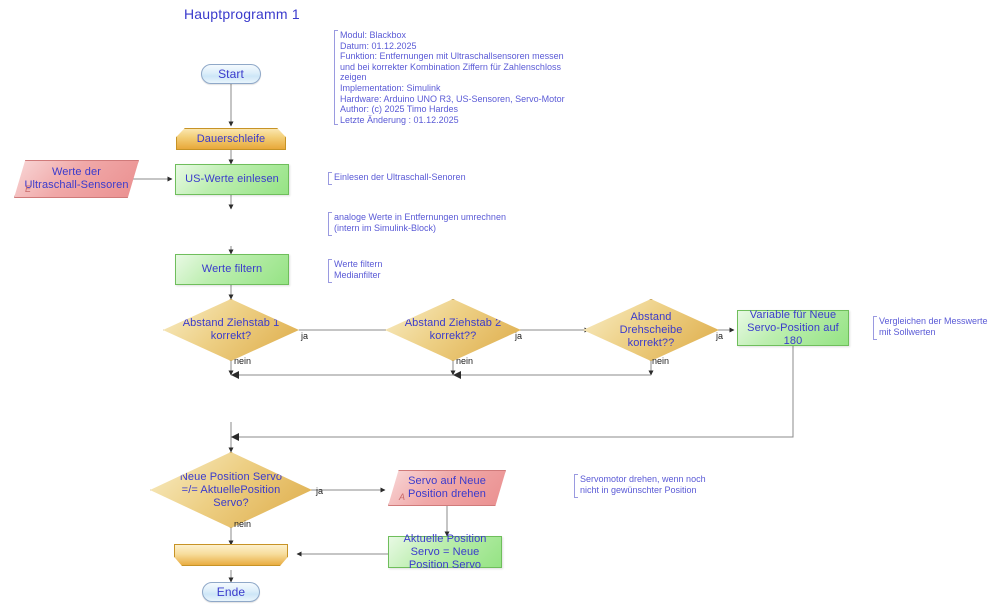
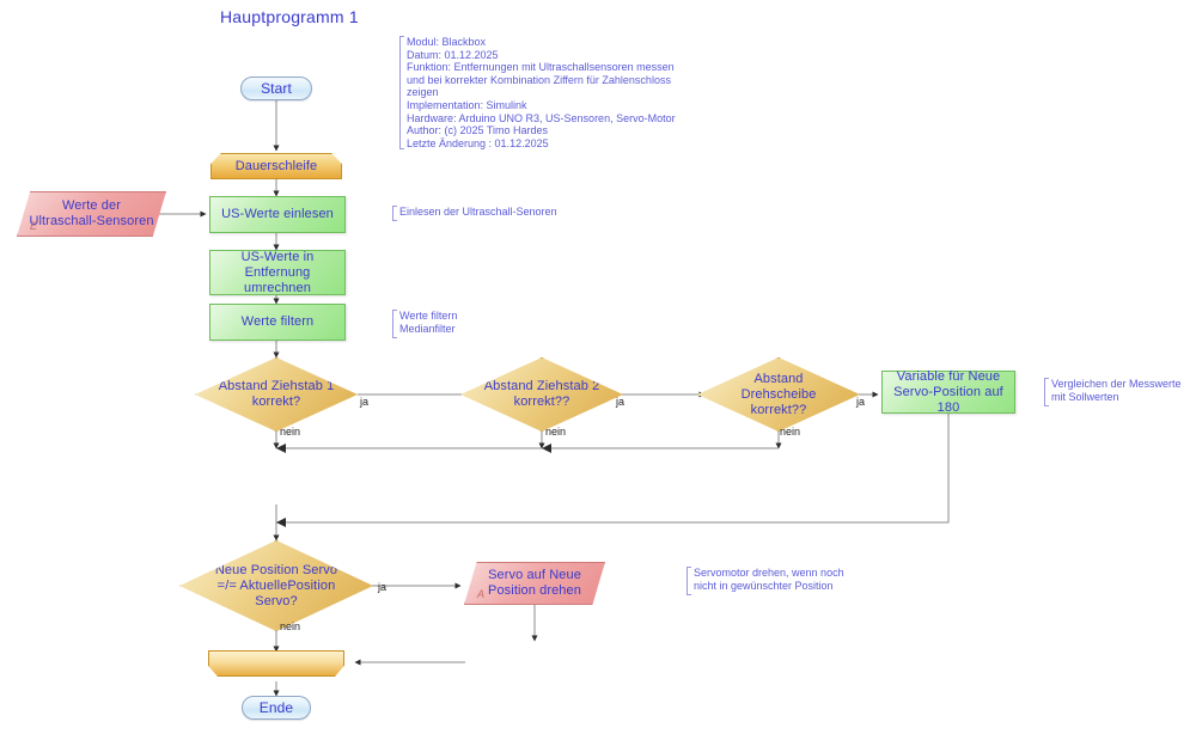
  Hauptprogramm 1
  Modul: Blackbox
  Datum: 01.12.2025
  Funktion: Entfernungen mit Ultraschallsensoren messen
  und bei korrekter Kombination Ziffern für Zahlenschloss
  zeigen
  Implementation: Simulink
  Hardware: Arduino UNO R3, US-Sensoren, Servo-Motor
  Author: (c) 2025 Timo Hardes
  Letzte Änderung : 01.12.2025
  Start
  Dauerschleife
  Werte der Ultraschall-Sensoren
  E
  US-Werte einlesen
+ US-Werte in Entfernung umrechnen
  Werte filtern
  Abstand Ziehstab 1 korrekt?
  Abstand Ziehstab 2 korrekt??
  Abstand Drehscheibe korrekt??
  Variable für Neue Servo-Position auf 180
  Neue Position Servo =/= AktuellePosition Servo?
  Servo auf Neue Position drehen
  A
- Aktuelle Position Servo = Neue Position Servo
  Ende
  ja
  nein
  ja
  nein
  ja
  nein
  ja
  nein
  Einlesen der Ultraschall-Senoren
- analoge Werte in Entfernungen umrechnen
- (intern im Simulink-Block)
  Werte filtern
  Medianfilter
  Vergleichen der Messwerte
  mit Sollwerten
  Servomotor drehen, wenn noch
  nicht in gewünschter Position
